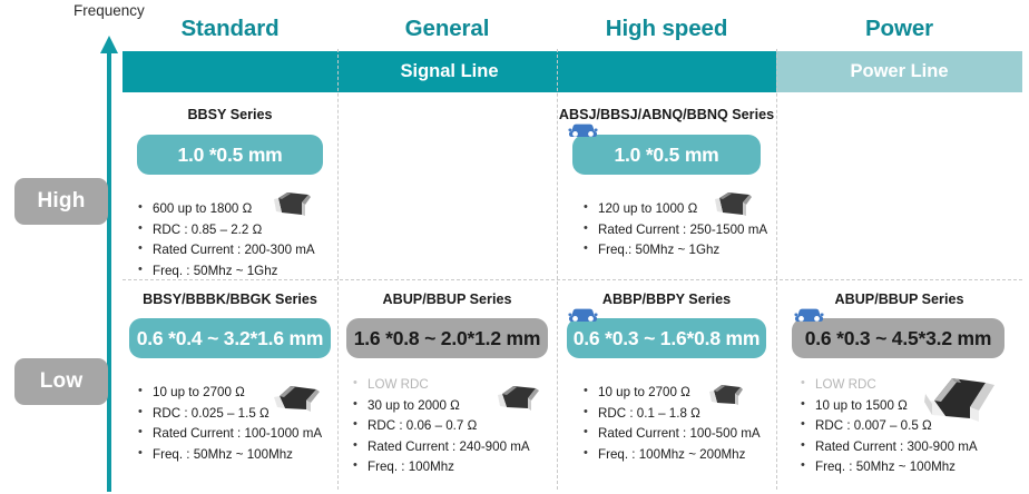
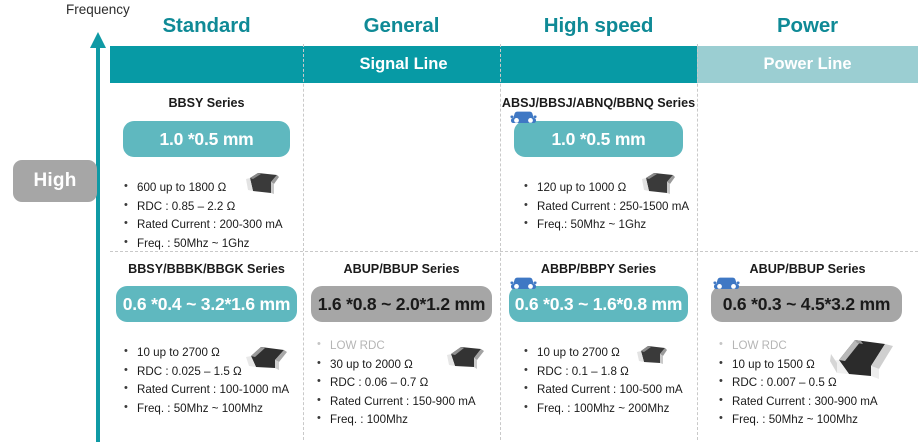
  Frequency
  High
- Low
  Standard
  General
  High speed
  Power
  Signal Line
  Power Line
  BBSY Series
  1.0 *0.5 mm
  600 up to 1800 Ω
  RDC : 0.85 – 2.2 Ω
  Rated Current : 200-300 mA
  Freq. : 50Mhz ~ 1Ghz
  ABSJ/BBSJ/ABNQ/BBNQ Series
  1.0 *0.5 mm
  120 up to 1000 Ω
  Rated Current : 250-1500 mA
  Freq.: 50Mhz ~ 1Ghz
  BBSY/BBBK/BBGK Series
  0.6 *0.4 ~ 3.2*1.6 mm
  10 up to 2700 Ω
  RDC : 0.025 – 1.5 Ω
  Rated Current : 100-1000 mA
  Freq. : 50Mhz ~ 100Mhz
  ABUP/BBUP Series
  1.6 *0.8 ~ 2.0*1.2 mm
  LOW RDC
  30 up to 2000 Ω
  RDC : 0.06 – 0.7 Ω
- Rated Current : 240-900 mA
+ Rated Current : 150-900 mA
  Freq. : 100Mhz
  ABBP/BBPY Series
  0.6 *0.3 ~ 1.6*0.8 mm
  10 up to 2700 Ω
  RDC : 0.1 – 1.8 Ω
  Rated Current : 100-500 mA
  Freq. : 100Mhz ~ 200Mhz
  ABUP/BBUP Series
  0.6 *0.3 ~ 4.5*3.2 mm
  LOW RDC
  10 up to 1500 Ω
  RDC : 0.007 – 0.5 Ω
  Rated Current : 300-900 mA
  Freq. : 50Mhz ~ 100Mhz
